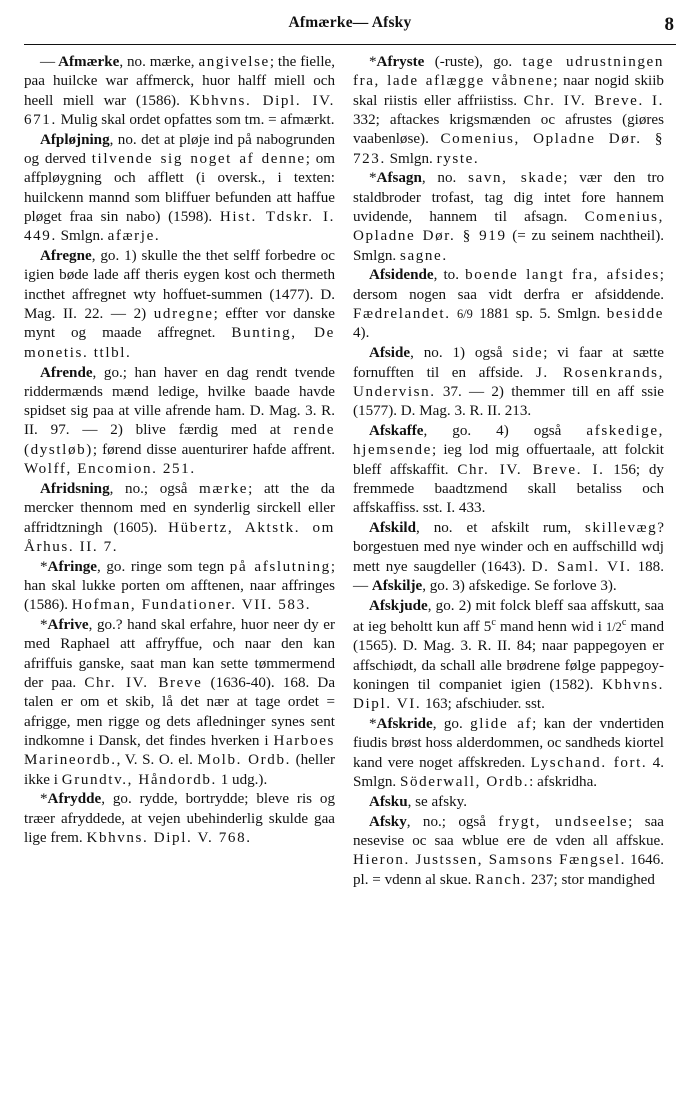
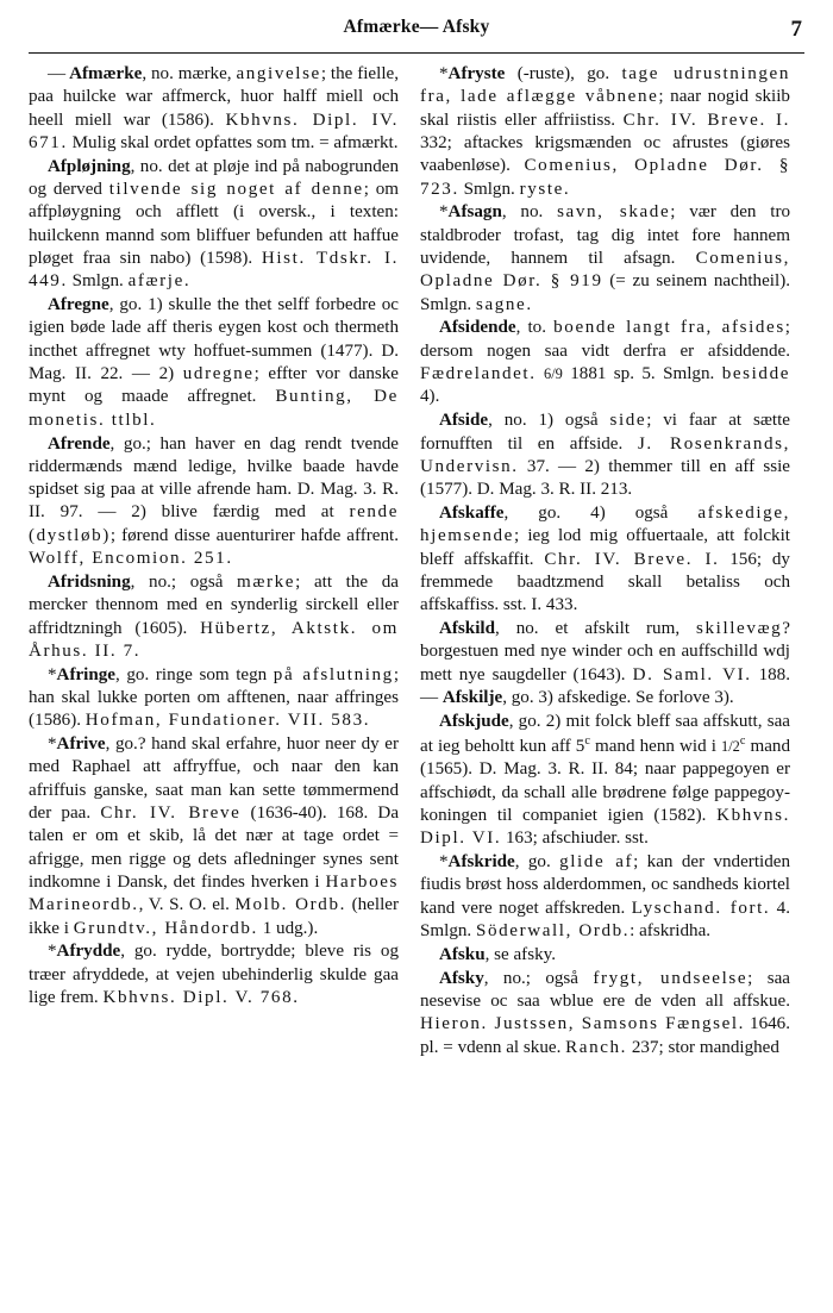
  Afmærke— Afsky
- 8
+ 7
  — Afmærke, no. mærke, angivelse; the fielle, paa huilcke war affmerck, huor halff miell och heell miell war (1586). Kbhvns. Dipl. IV. 671. Mulig skal ordet opfattes som tm. = afmærkt.
  Afpløjning, no. det at pløje ind på nabogrunden og derved tilvende sig noget af denne; om affpløygning och afflett (i oversk., i texten: huilckenn mannd som bliffuer befunden att haffue pløget fraa sin nabo) (1598). Hist. Tdskr. I. 449. Smlgn. afærje.
  Afregne, go. 1) skulle the thet selff forbedre oc igien bøde lade aff theris eygen kost och thermeth incthet affregnet wty hoffuet-summen (1477). D. Mag. II. 22. — 2) udregne; effter vor danske mynt og maade affregnet. Bunting, De monetis. ttlbl.
  Afrende, go.; han haver en dag rendt tvende riddermænds mænd ledige, hvilke baade havde spidset sig paa at ville afrende ham. D. Mag. 3. R. II. 97. — 2) blive færdig med at rende (dystløb); førend disse auenturirer hafde affrent. Wolff, Encomion. 251.
  Afridsning, no.; også mærke; att the da mercker thennom med en synderlig sirckell eller affridtzningh (1605). Hübertz, Aktstk. om Århus. II. 7.
  *Afringe, go. ringe som tegn på afslutning; han skal lukke porten om afftenen, naar affringes (1586). Hofman, Fundationer. VII. 583.
  *Afrive, go.? hand skal erfahre, huor neer dy er med Raphael att affryffue, och naar den kan afriffuis ganske, saat man kan sette tømmermend der paa. Chr. IV. Breve (1636-40). 168. Da talen er om et skib, lå det nær at tage ordet = afrigge, men rigge og dets afledninger synes sent indkomne i Dansk, det findes hverken i Harboes Marineordb., V. S. O. el. Molb. Ordb. (heller ikke i Grundtv., Håndordb. 1 udg.).
  *Afrydde, go. rydde, bortrydde; bleve ris og træer afryddede, at vejen ubehinderlig skulde gaa lige frem. Kbhvns. Dipl. V. 768.
  *Afryste (-ruste), go. tage udrustningen fra, lade aflægge våbnene; naar nogid skiib skal riistis eller affriistiss. Chr. IV. Breve. I. 332; aftackes krigsmænden oc afrustes (giøres vaabenløse). Comenius, Opladne Dør. § 723. Smlgn. ryste.
  *Afsagn, no. savn, skade; vær den tro staldbroder trofast, tag dig intet fore hannem uvidende, hannem til afsagn. Comenius, Opladne Dør. § 919 (= zu seinem nachtheil). Smlgn. sagne.
  Afsidende, to. boende langt fra, afsides; dersom nogen saa vidt derfra er afsiddende. Fædrelandet. 6/9 1881 sp. 5. Smlgn. besidde 4).
  Afside, no. 1) også side; vi faar at sætte fornufften til en affside. J. Rosenkrands, Undervisn. 37. — 2) themmer till en aff ssie (1577). D. Mag. 3. R. II. 213.
  Afskaffe, go. 4) også afskedige, hjemsende; ieg lod mig offuertaale, att folckit bleff affskaffit. Chr. IV. Breve. I. 156; dy fremmede baadtzmend skall betaliss och affskaffiss. sst. I. 433.
  Afskild, no. et afskilt rum, skillevæg? borgestuen med nye winder och en auffschilld wdj mett nye saugdeller (1643). D. Saml. VI. 188. — Afskilje, go. 3) afskedige. Se forlove 3).
  Afskjude, go. 2) mit folck bleff saa affskutt, saa at ieg beholtt kun aff 5c mand henn wid i 1/2c mand (1565). D. Mag. 3. R. II. 84; naar pappegoyen er affschiødt, da schall alle brødrene følge pappegoy-koningen til companiet igien (1582). Kbhvns. Dipl. VI. 163; afschiuder. sst.
  *Afskride, go. glide af; kan der vndertiden fiudis brøst hoss alderdommen, oc sandheds kiortel kand vere noget affskreden. Lyschand. fort. 4. Smlgn. Söderwall, Ordb.: afskridha.
  Afsku, se afsky.
  Afsky, no.; også frygt, undseelse; saa nesevise oc saa wblue ere de vden all affskue. Hieron. Justssen, Samsons Fængsel. 1646. pl. = vdenn al skue. Ranch. 237; stor mandighed
